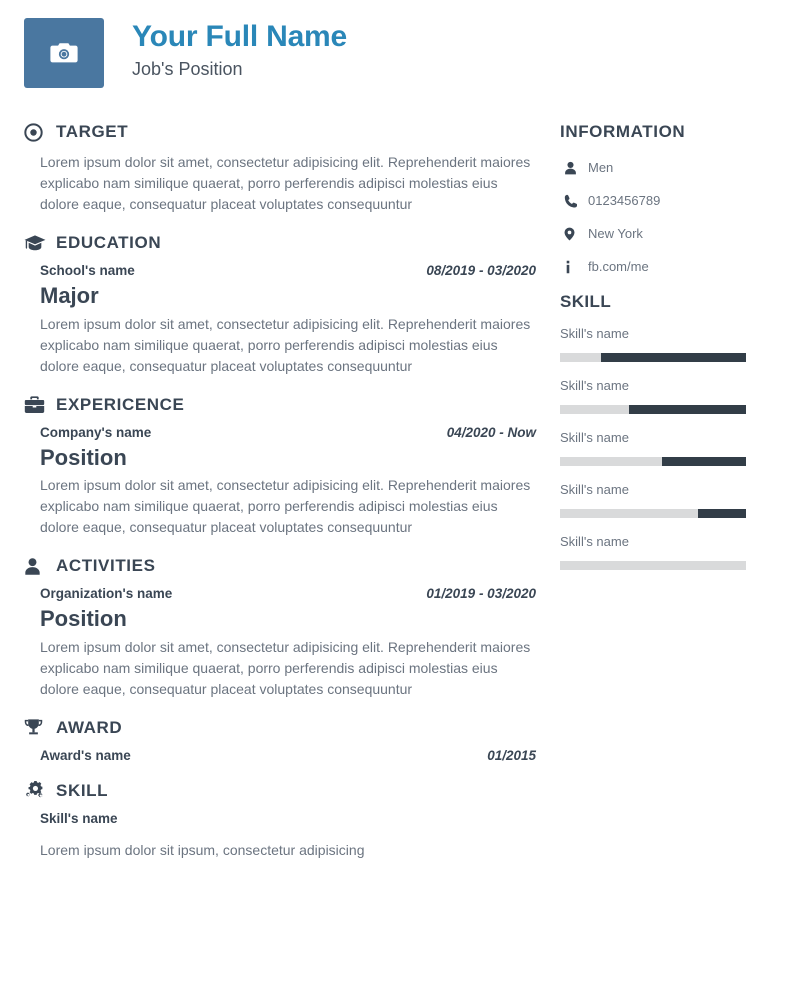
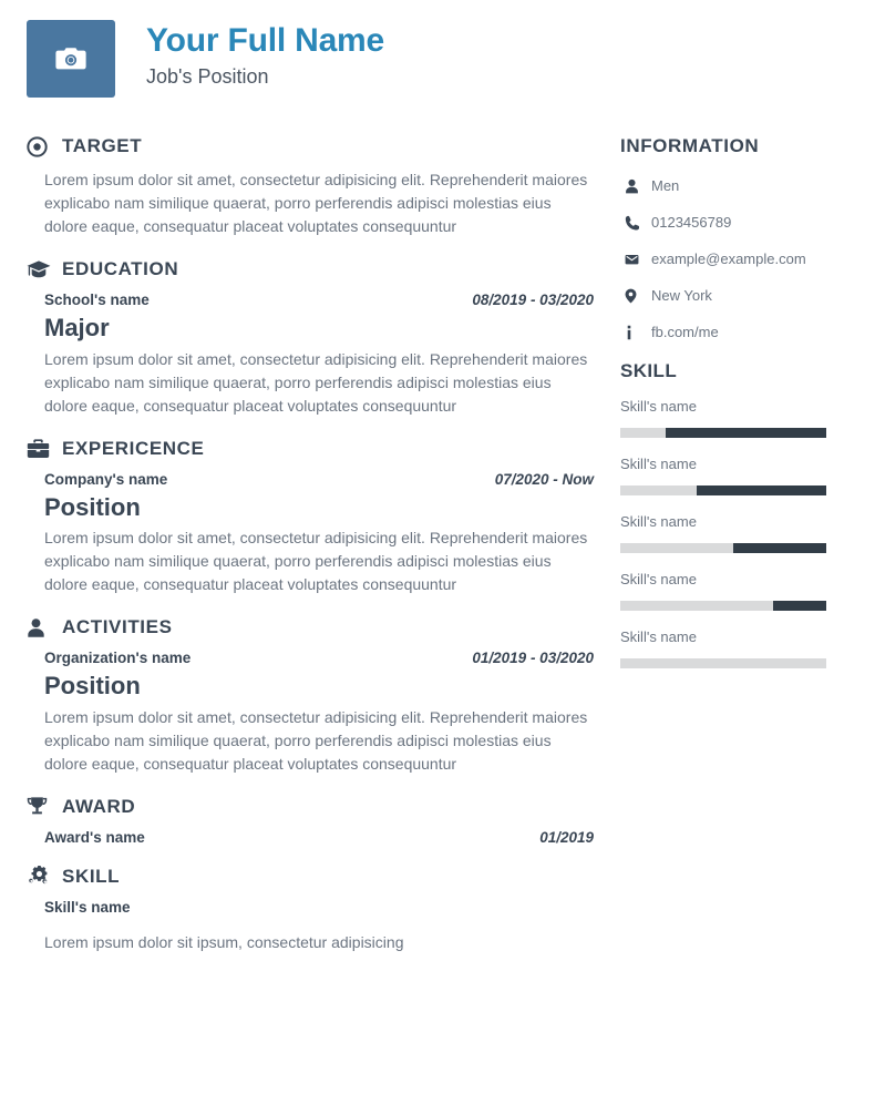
  Your Full Name
  Job's Position
  TARGET
  Lorem ipsum dolor sit amet, consectetur adipisicing elit. Reprehenderit maiores explicabo nam similique quaerat, porro perferendis adipisci molestias eius dolore eaque, consequatur placeat voluptates consequuntur
  EDUCATION
  School's name
  08/2019 - 03/2020
  Major
  Lorem ipsum dolor sit amet, consectetur adipisicing elit. Reprehenderit maiores explicabo nam similique quaerat, porro perferendis adipisci molestias eius dolore eaque, consequatur placeat voluptates consequuntur
  EXPERICENCE
  Company's name
- 04/2020 - Now
+ 07/2020 - Now
  Position
  Lorem ipsum dolor sit amet, consectetur adipisicing elit. Reprehenderit maiores explicabo nam similique quaerat, porro perferendis adipisci molestias eius dolore eaque, consequatur placeat voluptates consequuntur
  ACTIVITIES
  Organization's name
  01/2019 - 03/2020
  Position
  Lorem ipsum dolor sit amet, consectetur adipisicing elit. Reprehenderit maiores explicabo nam similique quaerat, porro perferendis adipisci molestias eius dolore eaque, consequatur placeat voluptates consequuntur
  AWARD
  Award's name
- 01/2015
+ 01/2019
  SKILL
  Skill's name
  Lorem ipsum dolor sit ipsum, consectetur adipisicing
  INFORMATION
  Men
  0123456789
+ example@example.com
  New York
  fb.com/me
  SKILL
  Skill's name
  Skill's name
  Skill's name
  Skill's name
  Skill's name
